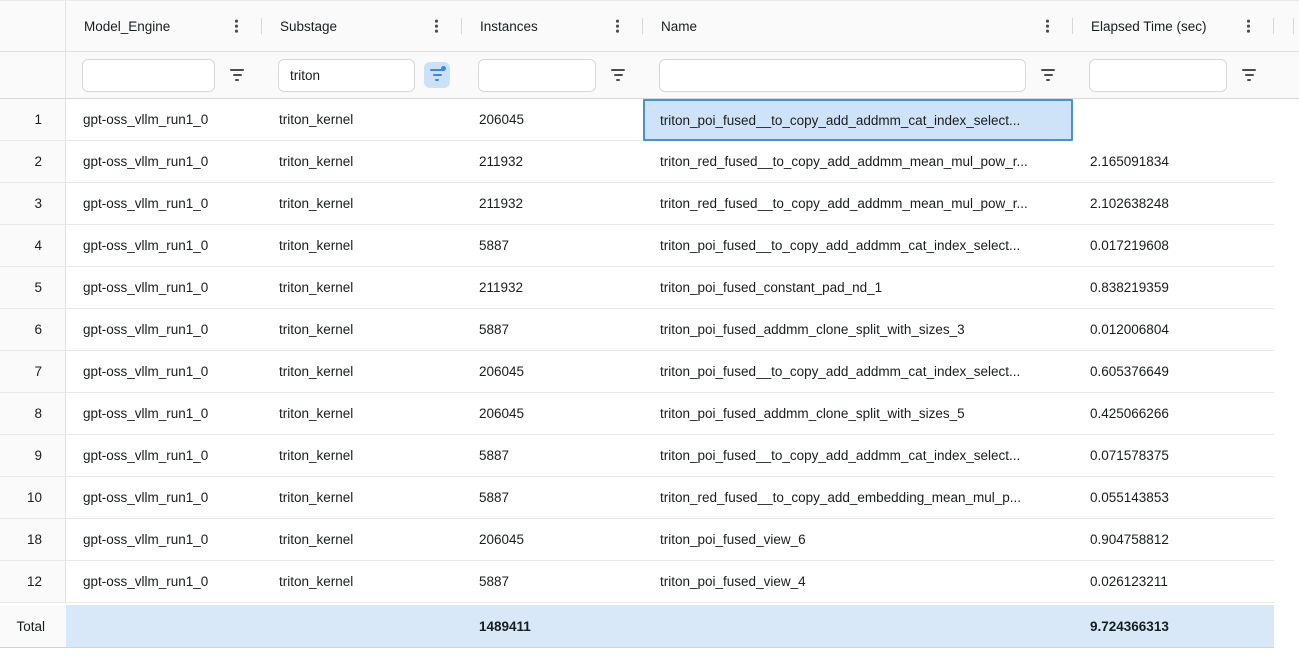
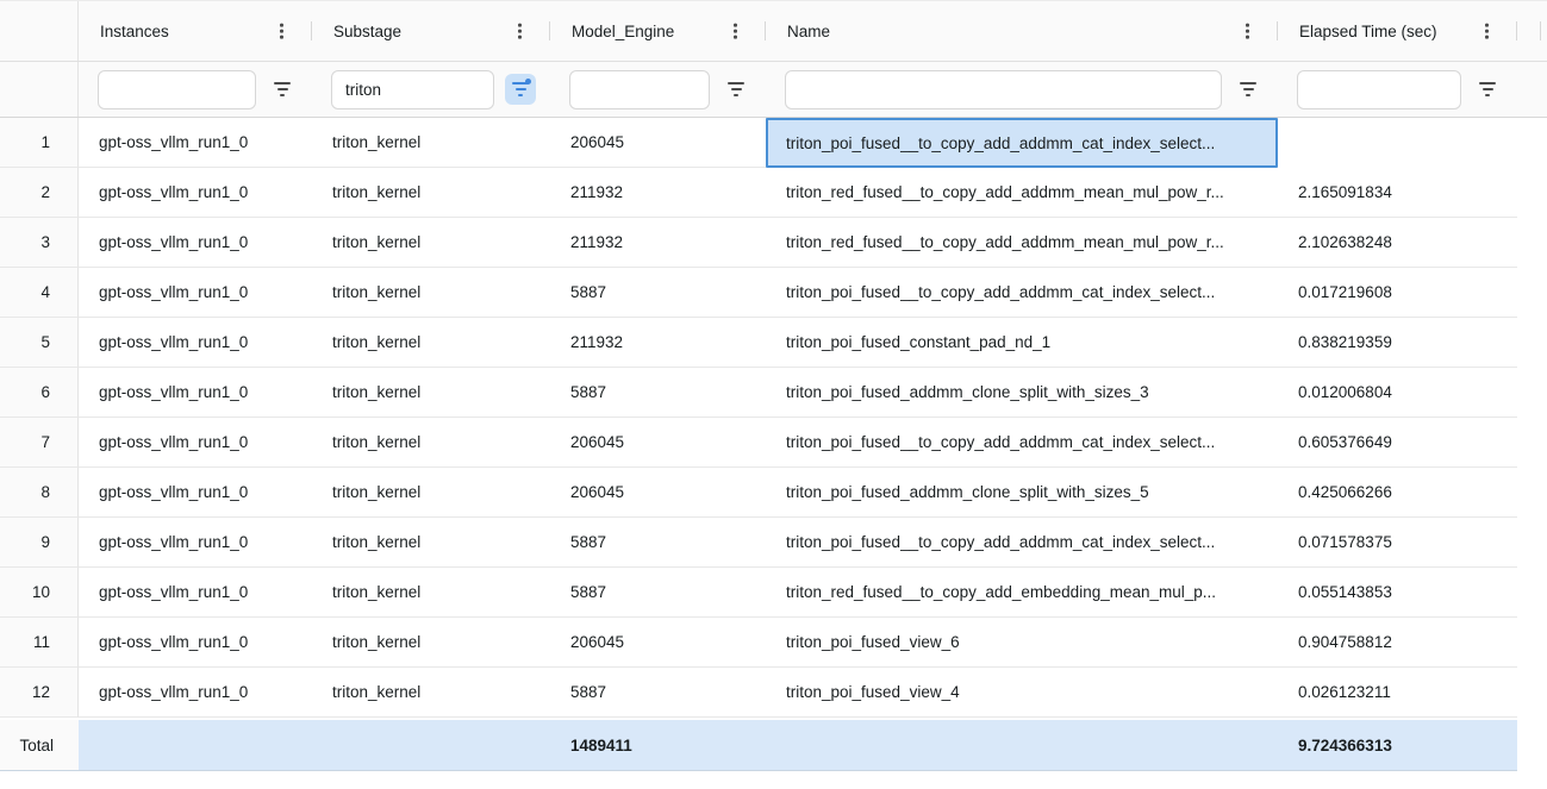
- Model_Engine
+ Instances
  Substage
- Instances
+ Model_Engine
  Name
  Elapsed Time (sec)
  triton
  1
  gpt-oss_vllm_run1_0
  triton_kernel
  206045
  triton_poi_fused__to_copy_add_addmm_cat_index_select...
  2
  gpt-oss_vllm_run1_0
  triton_kernel
  211932
  triton_red_fused__to_copy_add_addmm_mean_mul_pow_r...
  2.165091834
  3
  gpt-oss_vllm_run1_0
  triton_kernel
  211932
  triton_red_fused__to_copy_add_addmm_mean_mul_pow_r...
  2.102638248
  4
  gpt-oss_vllm_run1_0
  triton_kernel
  5887
  triton_poi_fused__to_copy_add_addmm_cat_index_select...
  0.017219608
  5
  gpt-oss_vllm_run1_0
  triton_kernel
  211932
  triton_poi_fused_constant_pad_nd_1
  0.838219359
  6
  gpt-oss_vllm_run1_0
  triton_kernel
  5887
  triton_poi_fused_addmm_clone_split_with_sizes_3
  0.012006804
  7
  gpt-oss_vllm_run1_0
  triton_kernel
  206045
  triton_poi_fused__to_copy_add_addmm_cat_index_select...
  0.605376649
  8
  gpt-oss_vllm_run1_0
  triton_kernel
  206045
  triton_poi_fused_addmm_clone_split_with_sizes_5
  0.425066266
  9
  gpt-oss_vllm_run1_0
  triton_kernel
  5887
  triton_poi_fused__to_copy_add_addmm_cat_index_select...
  0.071578375
  10
  gpt-oss_vllm_run1_0
  triton_kernel
  5887
  triton_red_fused__to_copy_add_embedding_mean_mul_p...
  0.055143853
- 18
+ 11
  gpt-oss_vllm_run1_0
  triton_kernel
  206045
  triton_poi_fused_view_6
  0.904758812
  12
  gpt-oss_vllm_run1_0
  triton_kernel
  5887
  triton_poi_fused_view_4
  0.026123211
  Total
  1489411
  9.724366313
